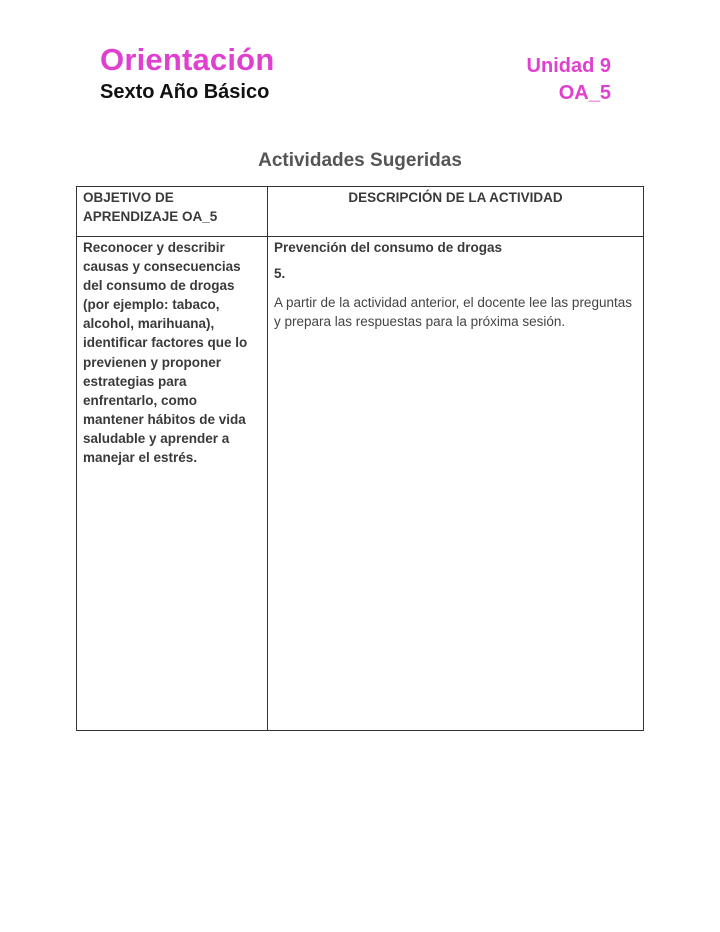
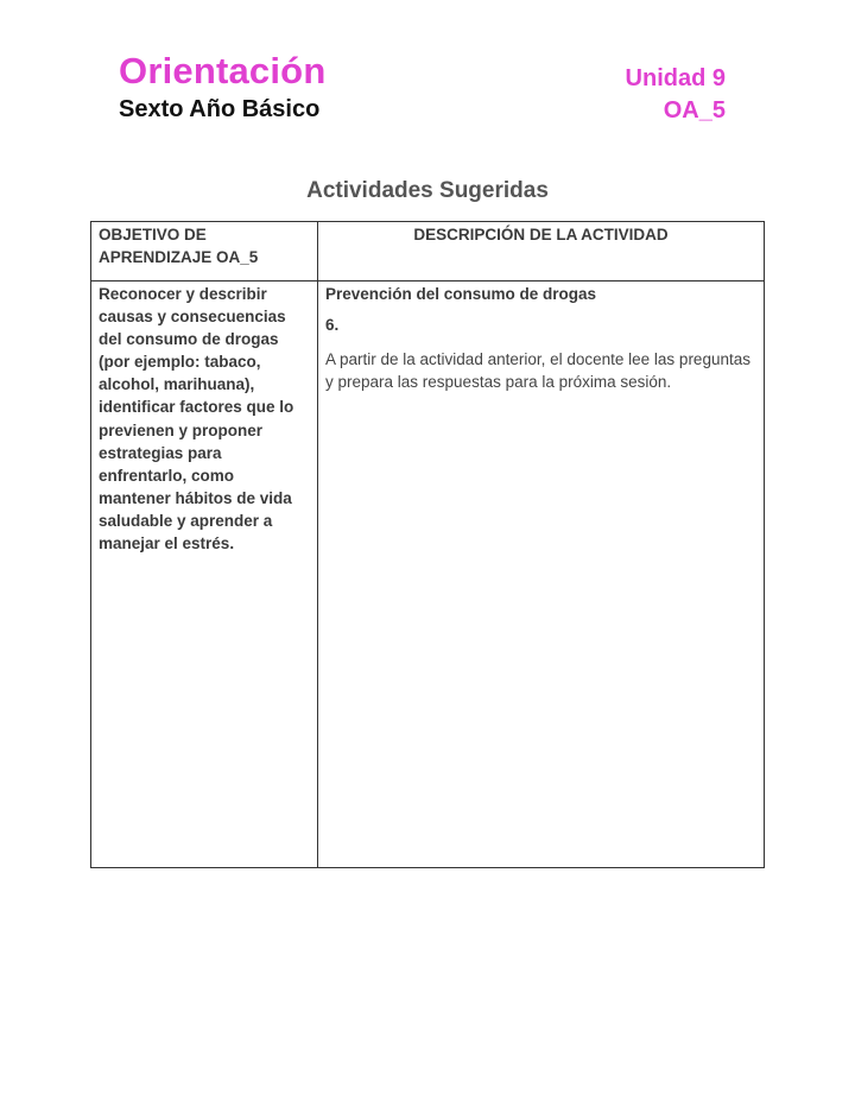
  Orientación
  Sexto Año Básico
  Unidad 9
  OA_5
  Actividades Sugeridas
  OBJETIVO DE APRENDIZAJE OA_5	DESCRIPCIÓN DE LA ACTIVIDAD
- Reconocer y describir causas y consecuencias del consumo de drogas (por ejemplo: tabaco, alcohol, marihuana), identificar factores que lo previenen y proponer estrategias para enfrentarlo, como mantener hábitos de vida saludable y aprender a manejar el estrés.	Prevención del consumo de drogas 5. A partir de la actividad anterior, el docente lee las preguntas y prepara las respuestas para la próxima sesión.
+ Reconocer y describir causas y consecuencias del consumo de drogas (por ejemplo: tabaco, alcohol, marihuana), identificar factores que lo previenen y proponer estrategias para enfrentarlo, como mantener hábitos de vida saludable y aprender a manejar el estrés.	Prevención del consumo de drogas 6. A partir de la actividad anterior, el docente lee las preguntas y prepara las respuestas para la próxima sesión.
